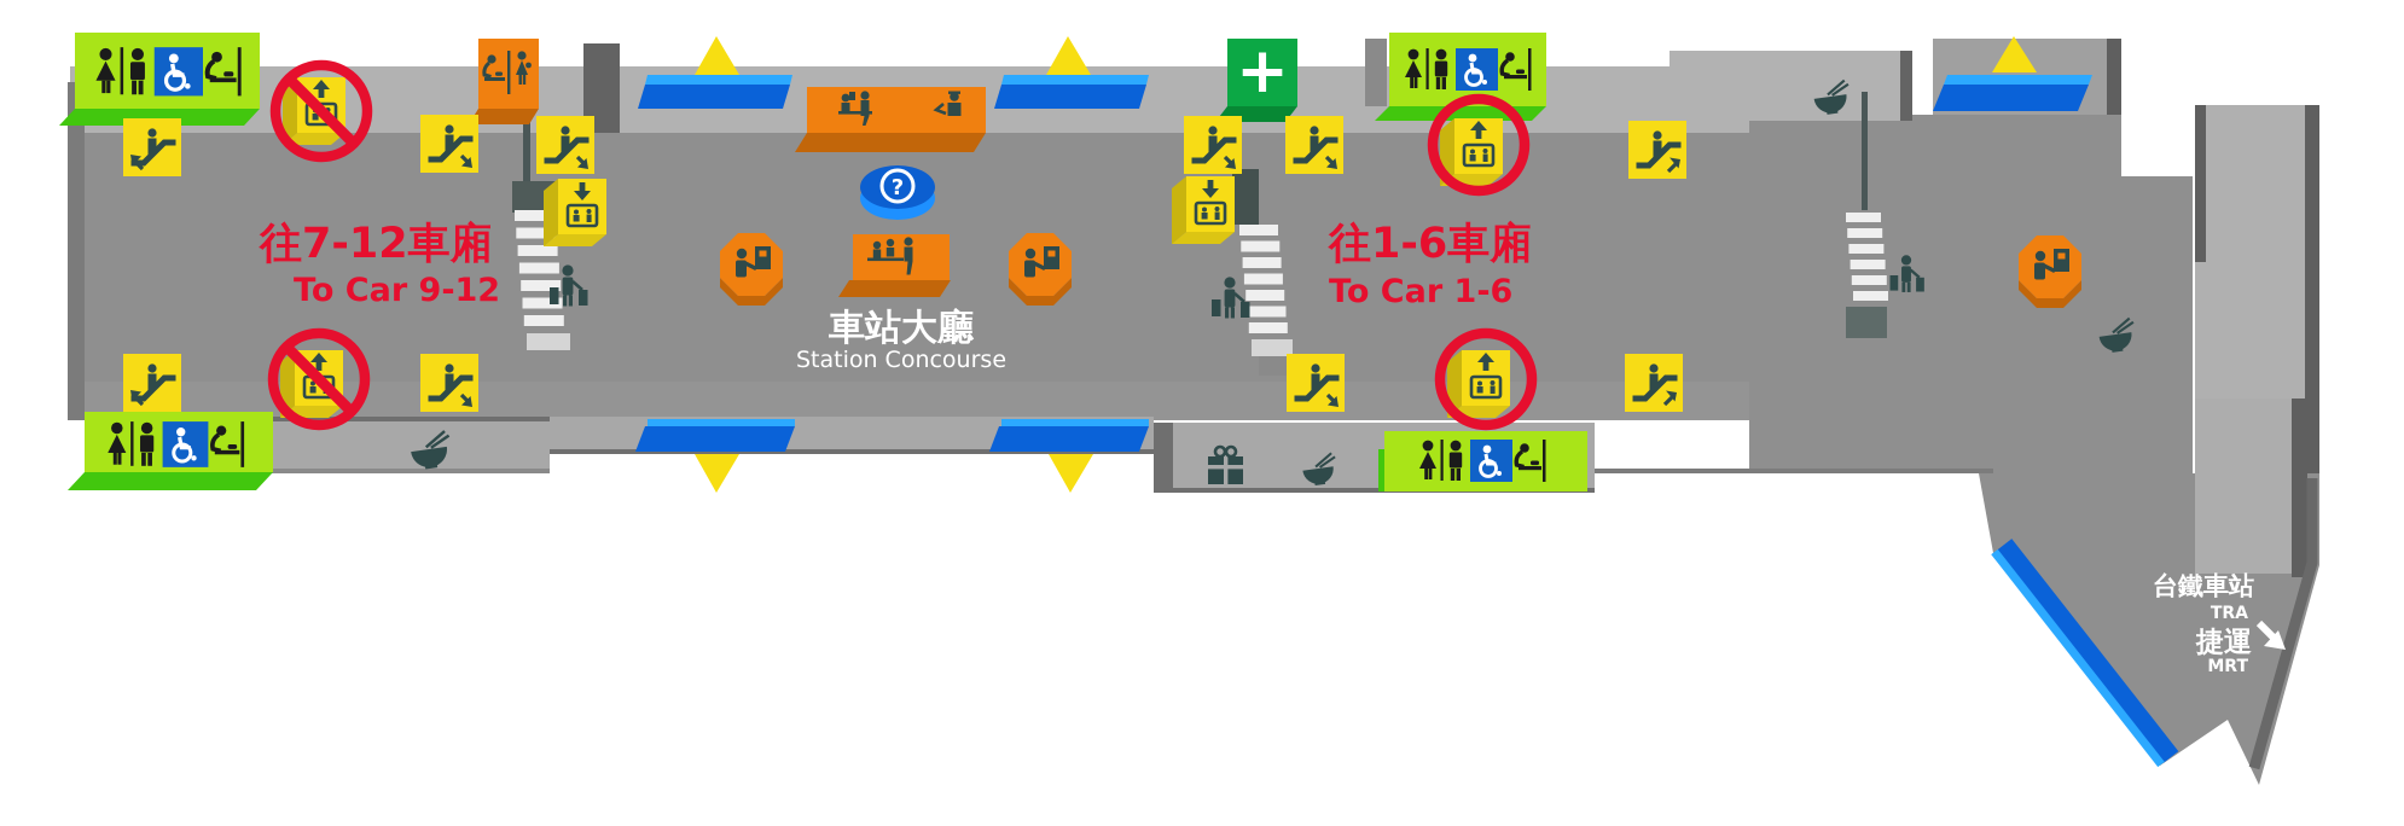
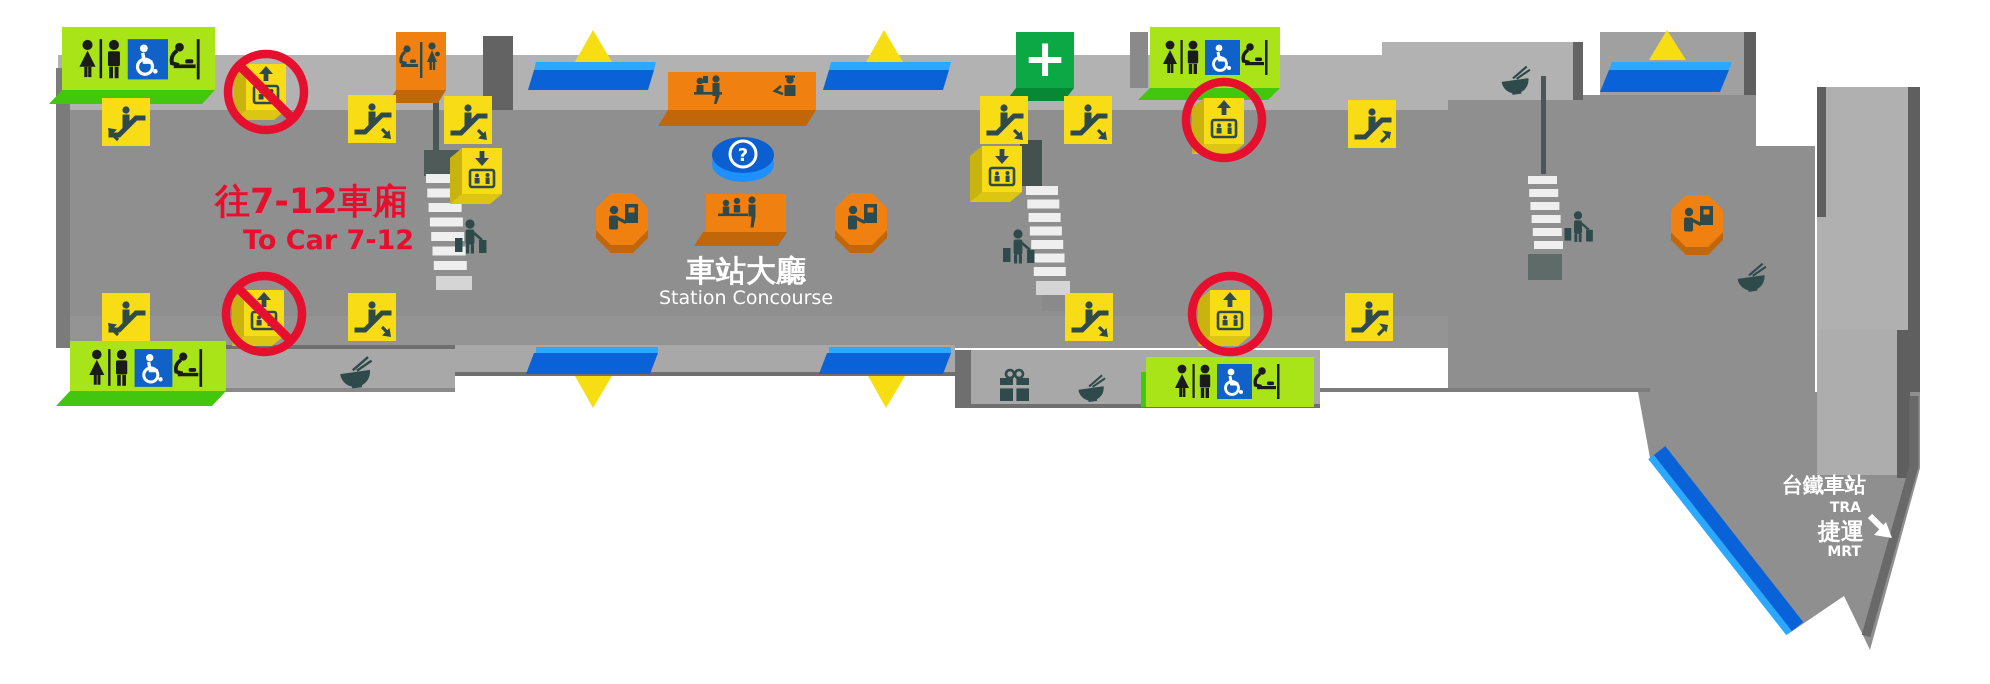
  +
  ?
  往7-12車廂
- To Car 9-12
+ To Car 7-12
- 往1-6車廂
- To Car 1-6
  車站大廳
  Station Concourse
  台鐵車站
  TRA
  捷運
  MRT
